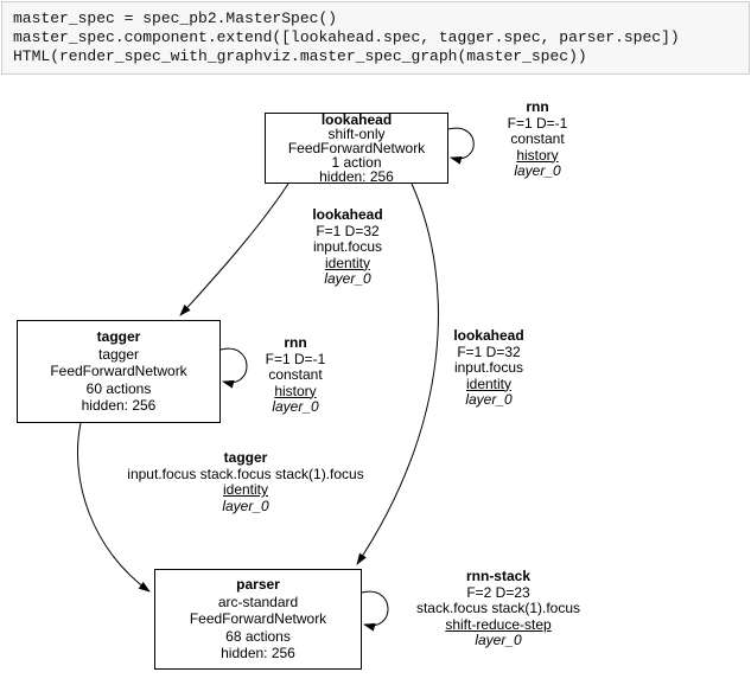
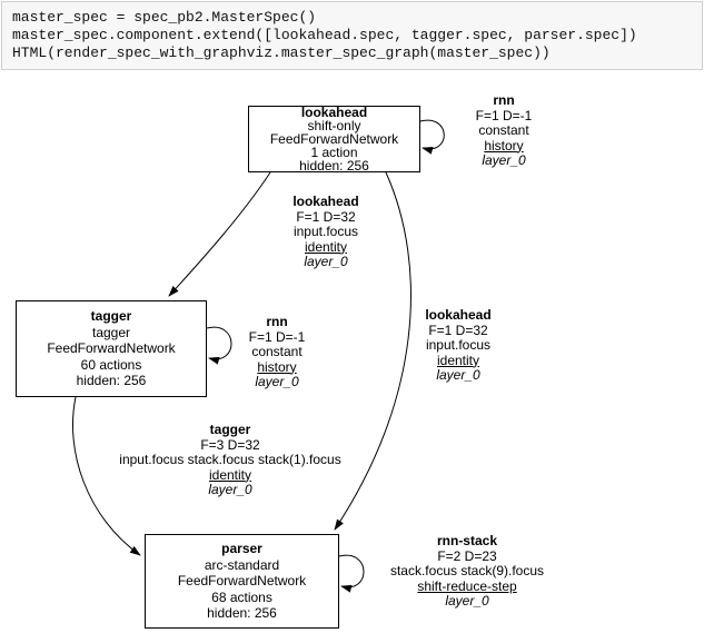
  master_spec = spec_pb2.MasterSpec()
  master_spec.component.extend([lookahead.spec, tagger.spec, parser.spec])
  HTML(render_spec_with_graphviz.master_spec_graph(master_spec))
  lookahead
  shift-only
  FeedForwardNetwork
  1 action
  hidden: 256
  tagger
  tagger
  FeedForwardNetwork
  60 actions
  hidden: 256
  parser
  arc-standard
  FeedForwardNetwork
  68 actions
  hidden: 256
  rnn
  F=1 D=-1
  constant
  history
  layer_0
  lookahead
  F=1 D=32
  input.focus
  identity
  layer_0
  rnn
  F=1 D=-1
  constant
  history
  layer_0
  lookahead
  F=1 D=32
  input.focus
  identity
  layer_0
  tagger
+ F=3 D=32
  input.focus stack.focus stack(1).focus
  identity
  layer_0
  rnn-stack
  F=2 D=23
- stack.focus stack(1).focus
+ stack.focus stack(9).focus
  shift-reduce-step
  layer_0
